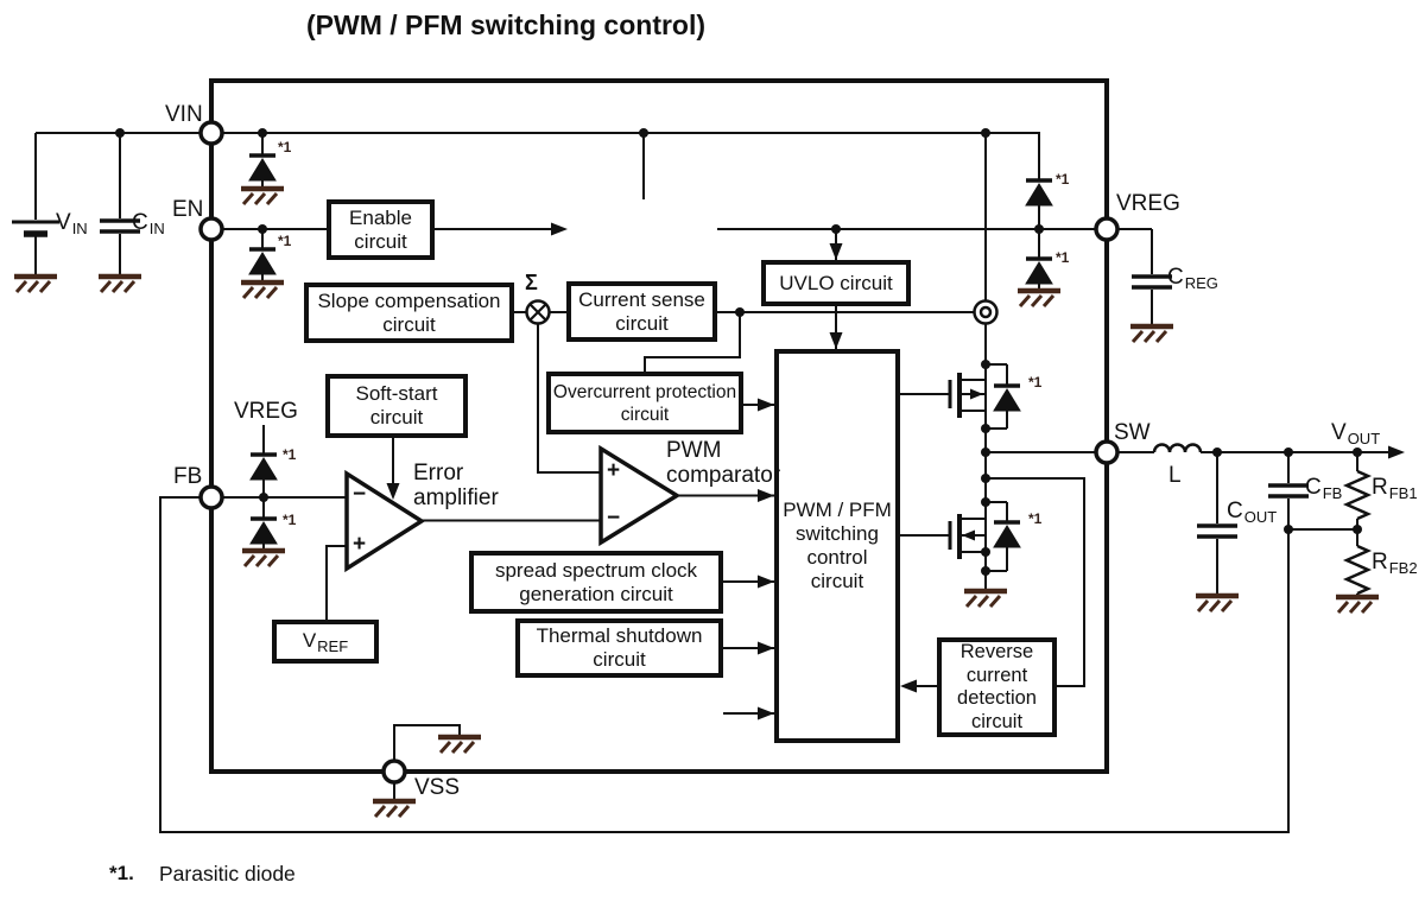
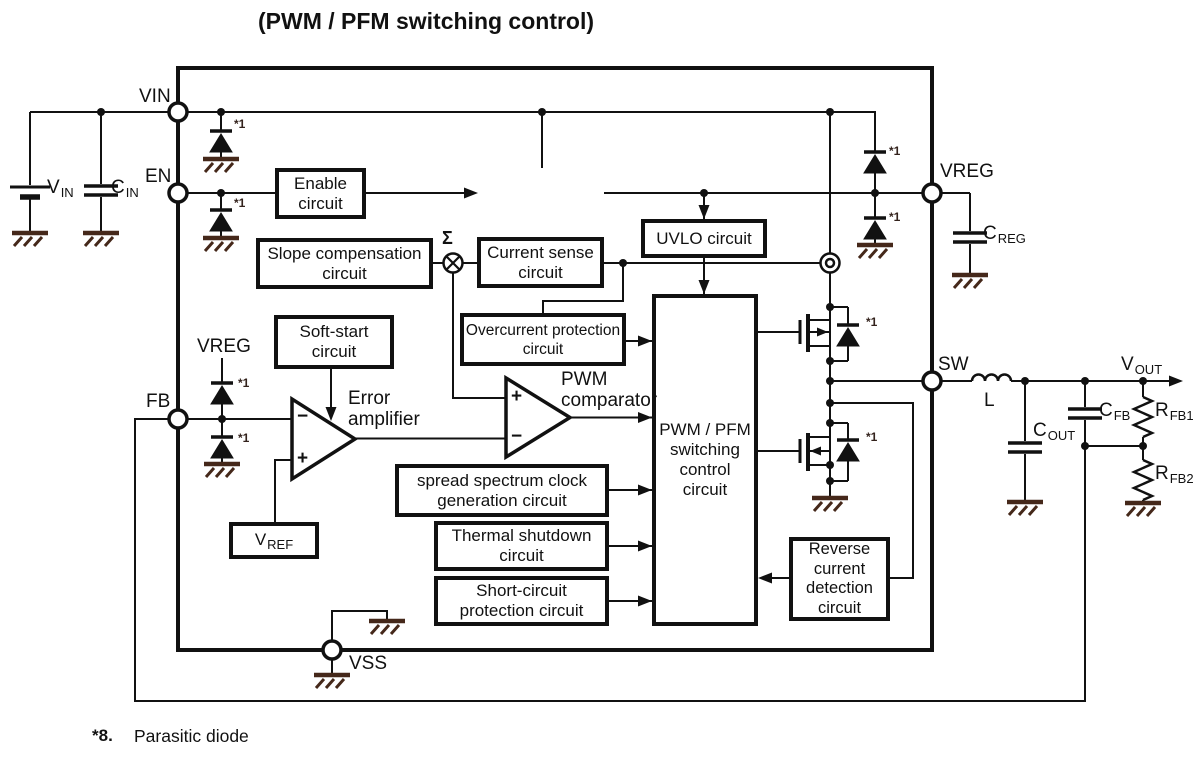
  (PWM / PFM switching control)
- *1.
+ *8.
  Parasitic diode
  Enable
  circuit
  Slope compensation
  circuit
  Current sense
  circuit
  UVLO circuit
  Overcurrent protection
  circuit
  Soft-start
  circuit
  PWM / PFM
  switching
  control
  circuit
  spread spectrum clock
  generation circuit
  Thermal shutdown
  circuit
+ Short-circuit
+ protection circuit
  Reverse
  current
  detection
  circuit
  VREF
  VIN
  EN
  FB
  VREG
  SW
  VSS
  VREG
  VIN
  CIN
  CREG
  L
  COUT
  CFB
  RFB1
  RFB2
  VOUT
  Error
  amplifier
  PWM
  comparator
  Σ
  −
  +
  +
  −
  *1
  *1
  *1
  *1
  *1
  *1
  *1
  *1
